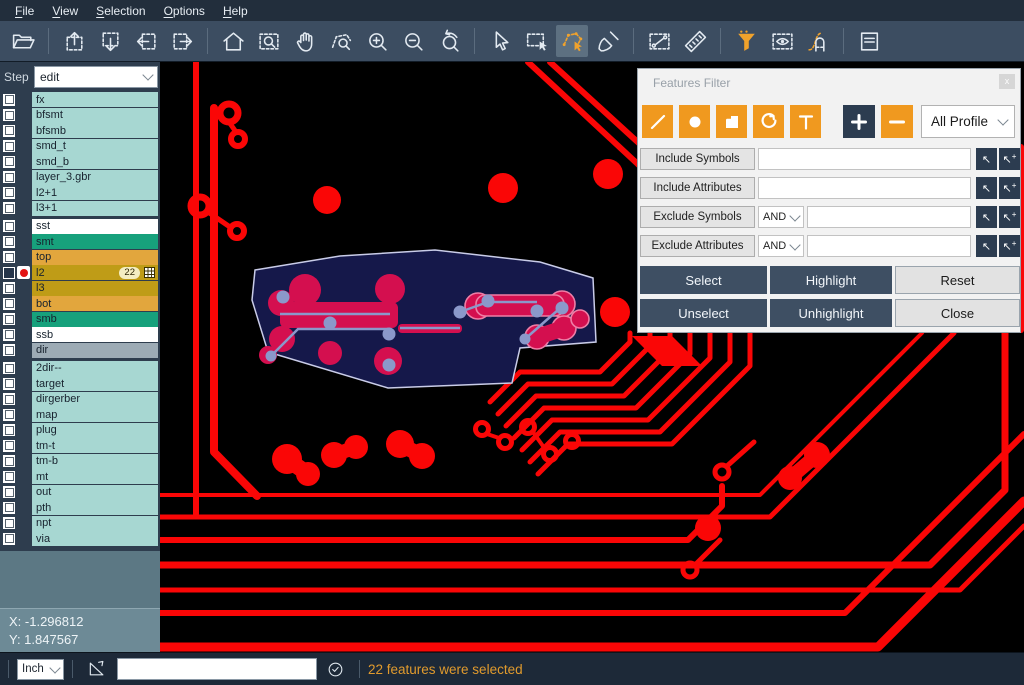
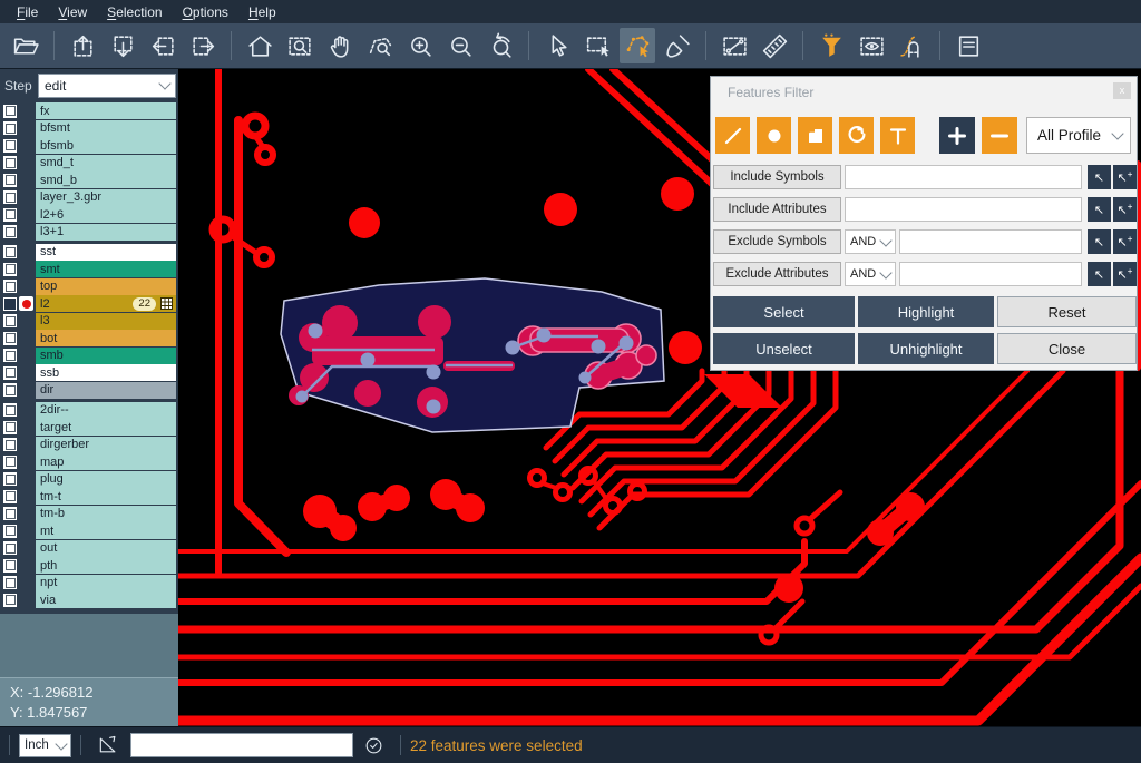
  File
  View
  Selection
  Options
  Help
  Step
  edit
  fx
  bfsmt
  bfsmb
  smd_t
  smd_b
  layer_3.gbr
- l2+1
+ l2+6
  l3+1
  sst
  smt
  top
  l2
  22
  l3
  bot
  smb
  ssb
  dir
  2dir--
  target
  dirgerber
  map
  plug
  tm-t
  tm-b
  mt
  out
  pth
  npt
  via
  X: -1.296812
  Y: 1.847567
  Features Filter
  x
  All Profile
  Include Symbols
  ↖
  ↖
  +
  Include Attributes
  ↖
  ↖
  +
  Exclude Symbols
  AND
  ↖
  ↖
  +
  Exclude Attributes
  AND
  ↖
  ↖
  +
  Select
  Highlight
  Reset
  Unselect
  Unhighlight
  Close
  Inch
  22 features were selected
